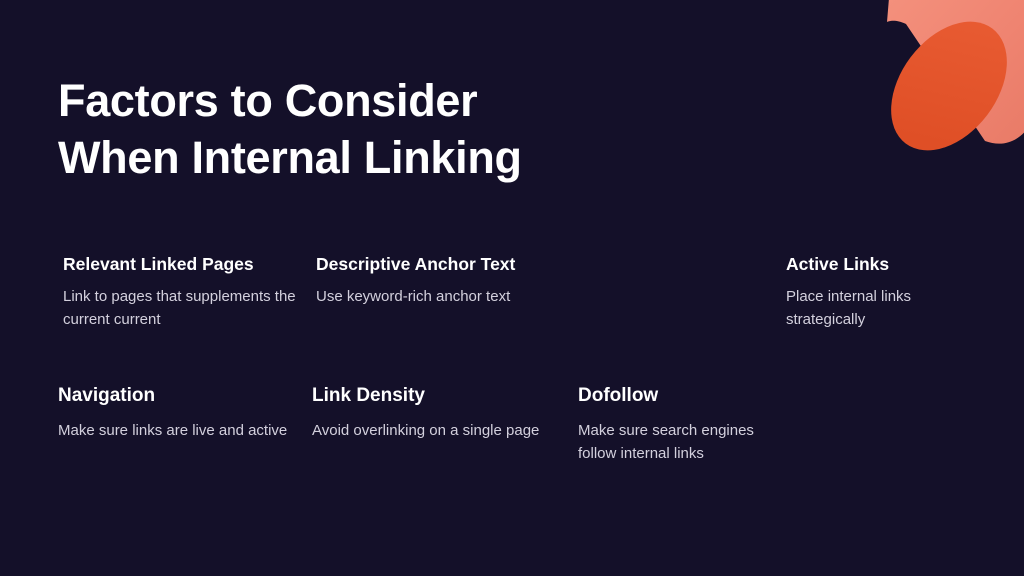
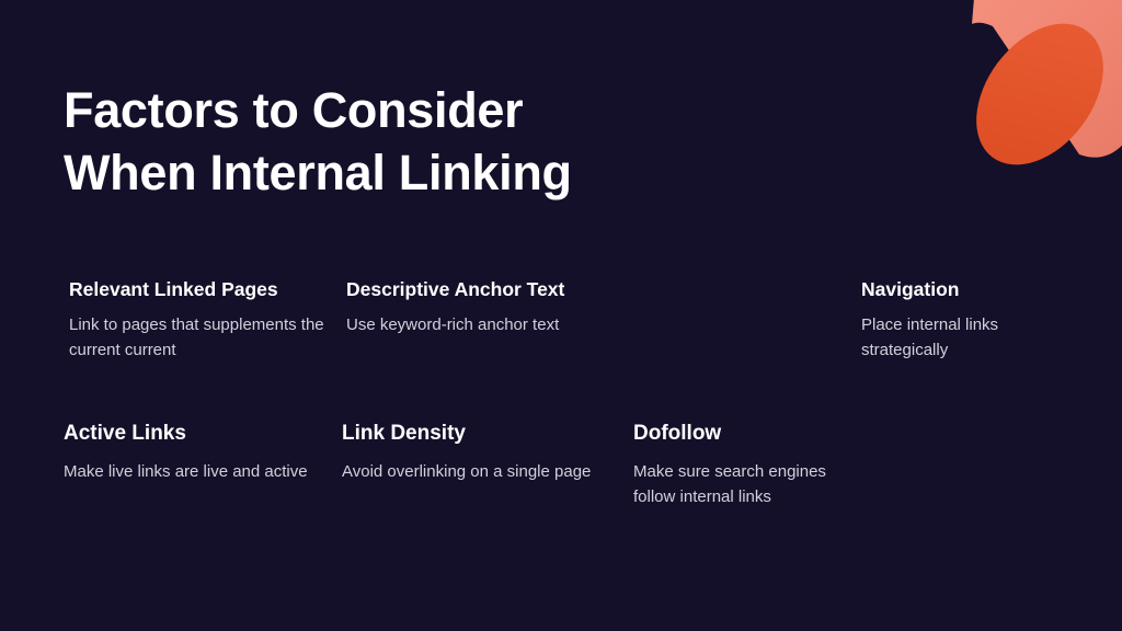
  Factors to Consider
  When Internal Linking
  Relevant Linked Pages
  Link to pages that supplements the current current
  Descriptive Anchor Text
  Use keyword-rich anchor text
- Active Links
+ Navigation
  Place internal links strategically
- Navigation
+ Active Links
- Make sure links are live and active
+ Make live links are live and active
  Link Density
  Avoid overlinking on a single page
  Dofollow
  Make sure search engines follow internal links
